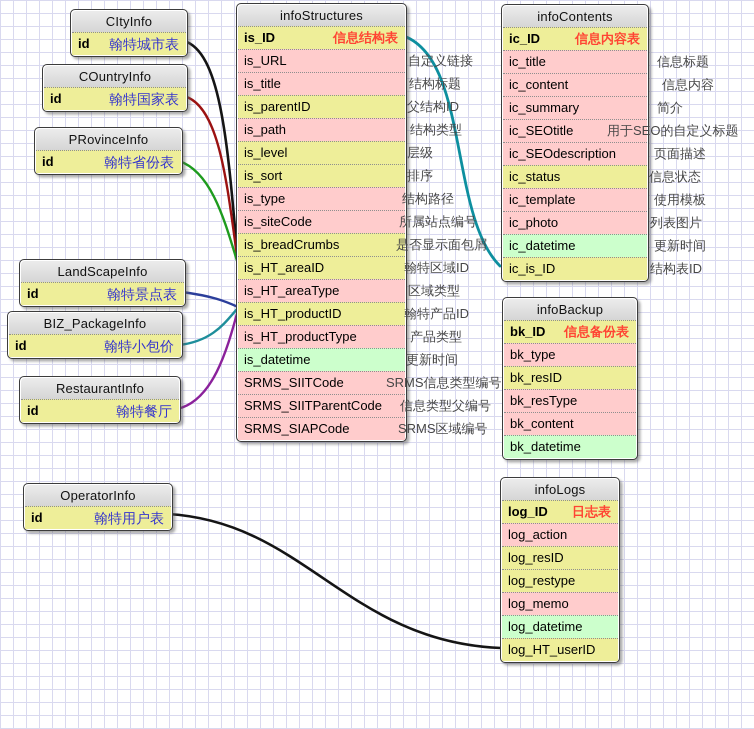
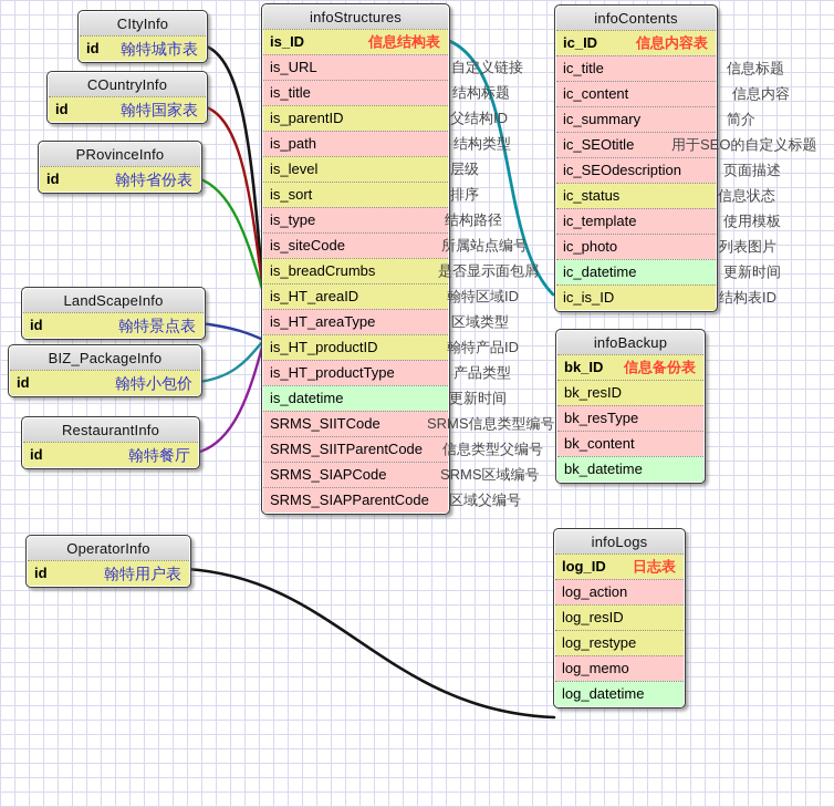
  CItyInfo
  id
  翰特城市表
  COuntryInfo
  id
  翰特国家表
  PRovinceInfo
  id
  翰特省份表
  LandScapeInfo
  id
  翰特景点表
  BIZ_PackageInfo
  id
  翰特小包价
  RestaurantInfo
  id
  翰特餐厅
  OperatorInfo
  id
  翰特用户表
  infoStructures
  is_ID
  信息结构表
  is_URL
  自定义链接
  is_title
  结构标题
  is_parentID
  父结构ID
  is_path
  结构类型
  is_level
  层级
  is_sort
  排序
  is_type
  结构路径
  is_siteCode
  所属站点编号
  is_breadCrumbs
  是否显示面包屑
  is_HT_areaID
  翰特区域ID
  is_HT_areaType
  区域类型
  is_HT_productID
  翰特产品ID
  is_HT_productType
  产品类型
  is_datetime
  更新时间
  SRMS_SIITCode
  SRMS信息类型编号
  SRMS_SIITParentCode
  信息类型父编号
  SRMS_SIAPCode
  SRMS区域编号
+ SRMS_SIAPParentCode
+ 区域父编号
  infoContents
  ic_ID
  信息内容表
  ic_title
  信息标题
  ic_content
  信息内容
  ic_summary
  简介
  ic_SEOtitle
  用于SEO的自定义标题
  ic_SEOdescription
  页面描述
  ic_status
  信息状态
  ic_template
  使用模板
  ic_photo
  列表图片
  ic_datetime
  更新时间
  ic_is_ID
  结构表ID
  infoBackup
  bk_ID
  信息备份表
- bk_type
  bk_resID
  bk_resType
  bk_content
  bk_datetime
  infoLogs
  log_ID
  日志表
  log_action
  log_resID
  log_restype
  log_memo
  log_datetime
- log_HT_userID
